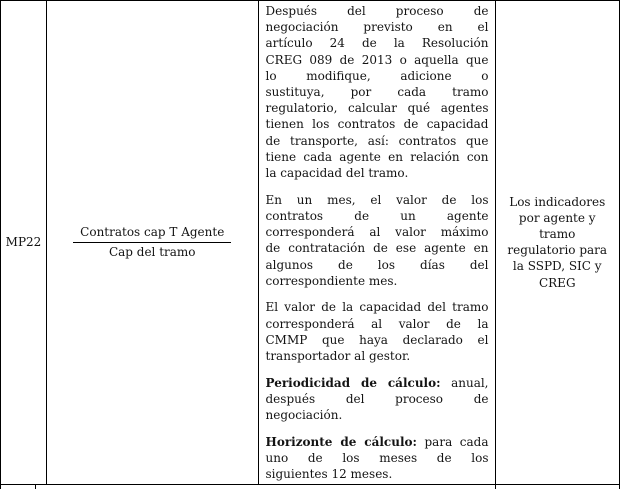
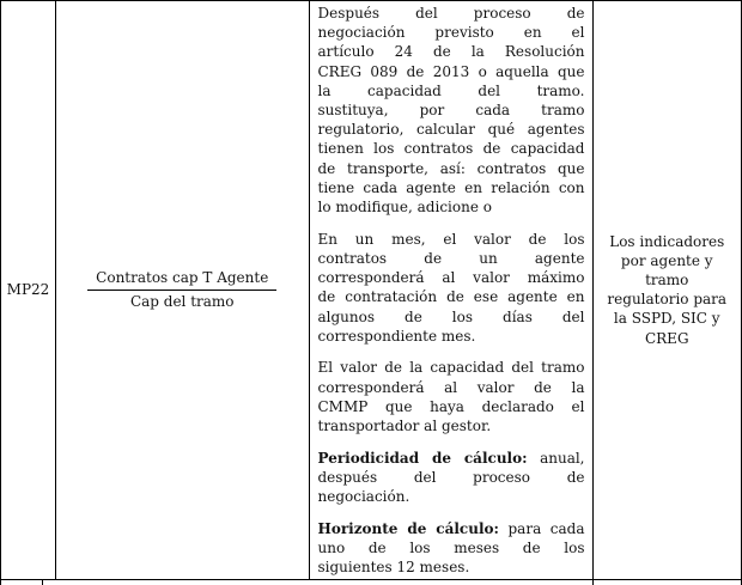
  MP22
  Contratos cap T Agente
  Cap del tramo
  Después del proceso de
  negociación previsto en el
  artículo 24 de la Resolución
  CREG 089 de 2013 o aquella que
- lo modifique, adicione o
+ la capacidad del tramo.
  sustituya, por cada tramo
  regulatorio, calcular qué agentes
  tienen los contratos de capacidad
  de transporte, así: contratos que
  tiene cada agente en relación con
- la capacidad del tramo.
+ lo modifique, adicione o
  En un mes, el valor de los
  contratos de un agente
  corresponderá al valor máximo
  de contratación de ese agente en
  algunos de los días del
  correspondiente mes.
  El valor de la capacidad del tramo
  corresponderá al valor de la
  CMMP que haya declarado el
  transportador al gestor.
  Periodicidad de cálculo: anual,
  después del proceso de
  negociación.
  Horizonte de cálculo: para cada
  uno de los meses de los
  siguientes 12 meses.
  Los indicadores
  por agente y
  tramo
  regulatorio para
  la SSPD, SIC y
  CREG
